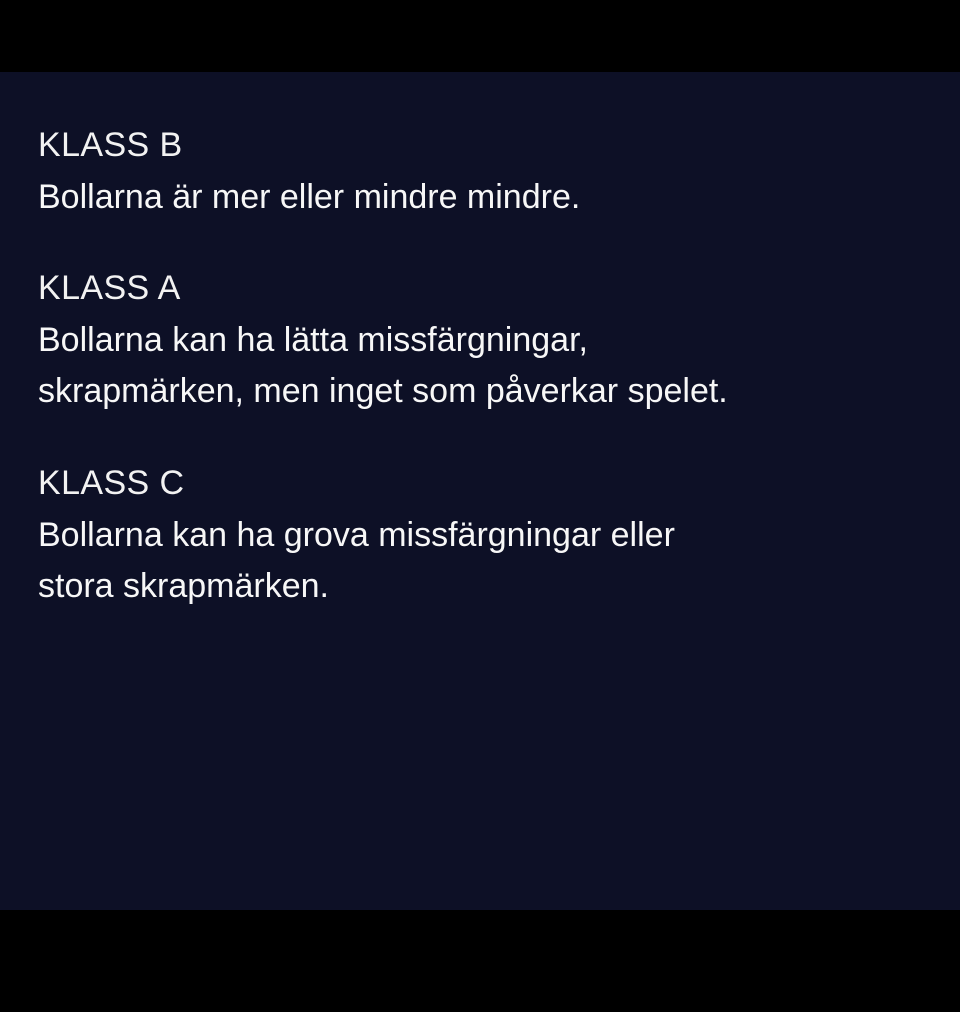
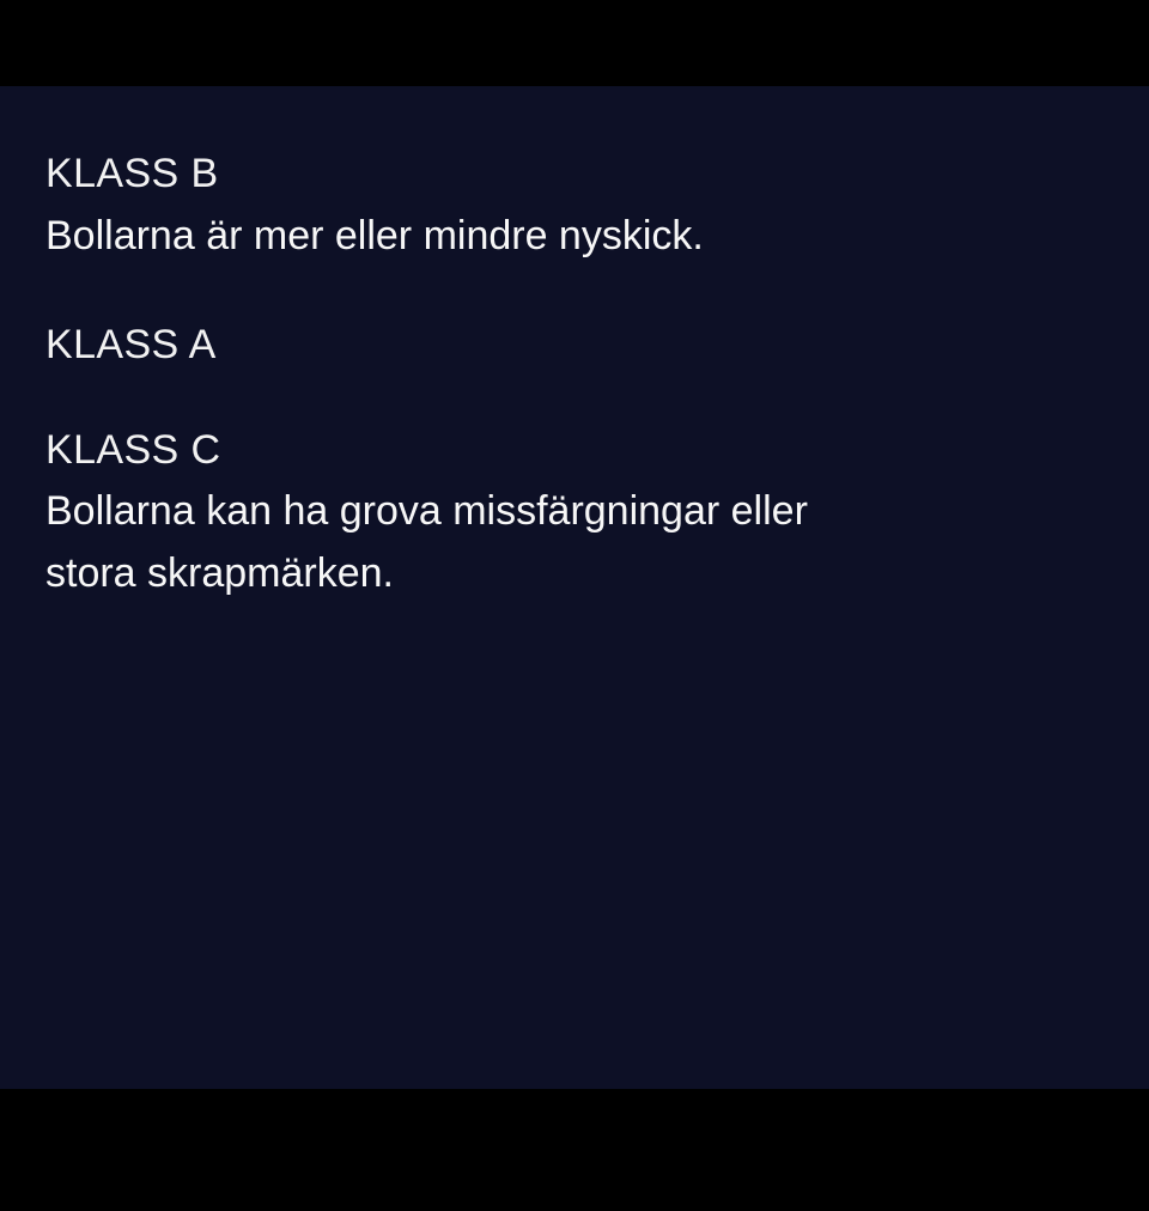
  KLASS B
- Bollarna är mer eller mindre mindre.
+ Bollarna är mer eller mindre nyskick.
  KLASS A
- Bollarna kan ha lätta missfärgningar,
- skrapmärken, men inget som påverkar spelet.
  KLASS C
  Bollarna kan ha grova missfärgningar eller
  stora skrapmärken.
